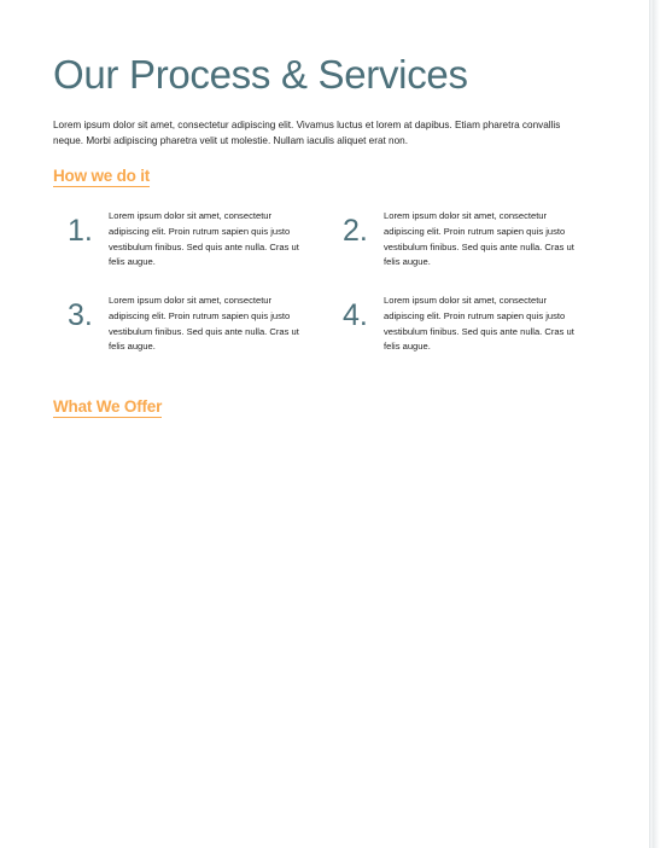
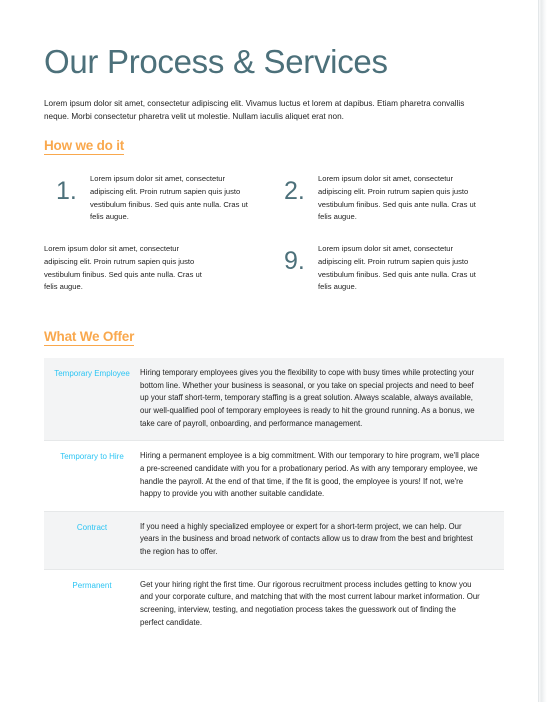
  Our Process & Services
- Lorem ipsum dolor sit amet, consectetur adipiscing elit. Vivamus luctus et lorem at dapibus. Etiam pharetra convallis neque. Morbi adipiscing pharetra velit ut molestie. Nullam iaculis aliquet erat non.
+ Lorem ipsum dolor sit amet, consectetur adipiscing elit. Vivamus luctus et lorem at dapibus. Etiam pharetra convallis neque. Morbi consectetur pharetra velit ut molestie. Nullam iaculis aliquet erat non.
  How we do it
  1.
  Lorem ipsum dolor sit amet, consectetur adipiscing elit. Proin rutrum sapien quis justo vestibulum finibus. Sed quis ante nulla. Cras ut felis augue.
  2.
  Lorem ipsum dolor sit amet, consectetur adipiscing elit. Proin rutrum sapien quis justo vestibulum finibus. Sed quis ante nulla. Cras ut felis augue.
- 3.
  Lorem ipsum dolor sit amet, consectetur adipiscing elit. Proin rutrum sapien quis justo vestibulum finibus. Sed quis ante nulla. Cras ut felis augue.
- 4.
+ 9.
  Lorem ipsum dolor sit amet, consectetur adipiscing elit. Proin rutrum sapien quis justo vestibulum finibus. Sed quis ante nulla. Cras ut felis augue.
  What We Offer
+ Temporary Employee
+ Hiring temporary employees gives you the flexibility to cope with busy times while protecting your bottom line. Whether your business is seasonal, or you take on special projects and need to beef up your staff short-term, temporary staffing is a great solution. Always scalable, always available, our well-qualified pool of temporary employees is ready to hit the ground running. As a bonus, we take care of payroll, onboarding, and performance management.
+ Temporary to Hire
+ Hiring a permanent employee is a big commitment. With our temporary to hire program, we'll place a pre-screened candidate with you for a probationary period. As with any temporary employee, we handle the payroll. At the end of that time, if the fit is good, the employee is yours! If not, we're happy to provide you with another suitable candidate.
+ Contract
+ If you need a highly specialized employee or expert for a short-term project, we can help. Our years in the business and broad network of contacts allow us to draw from the best and brightest the region has to offer.
+ Permanent
+ Get your hiring right the first time. Our rigorous recruitment process includes getting to know you and your corporate culture, and matching that with the most current labour market information. Our screening, interview, testing, and negotiation process takes the guesswork out of finding the perfect candidate.
